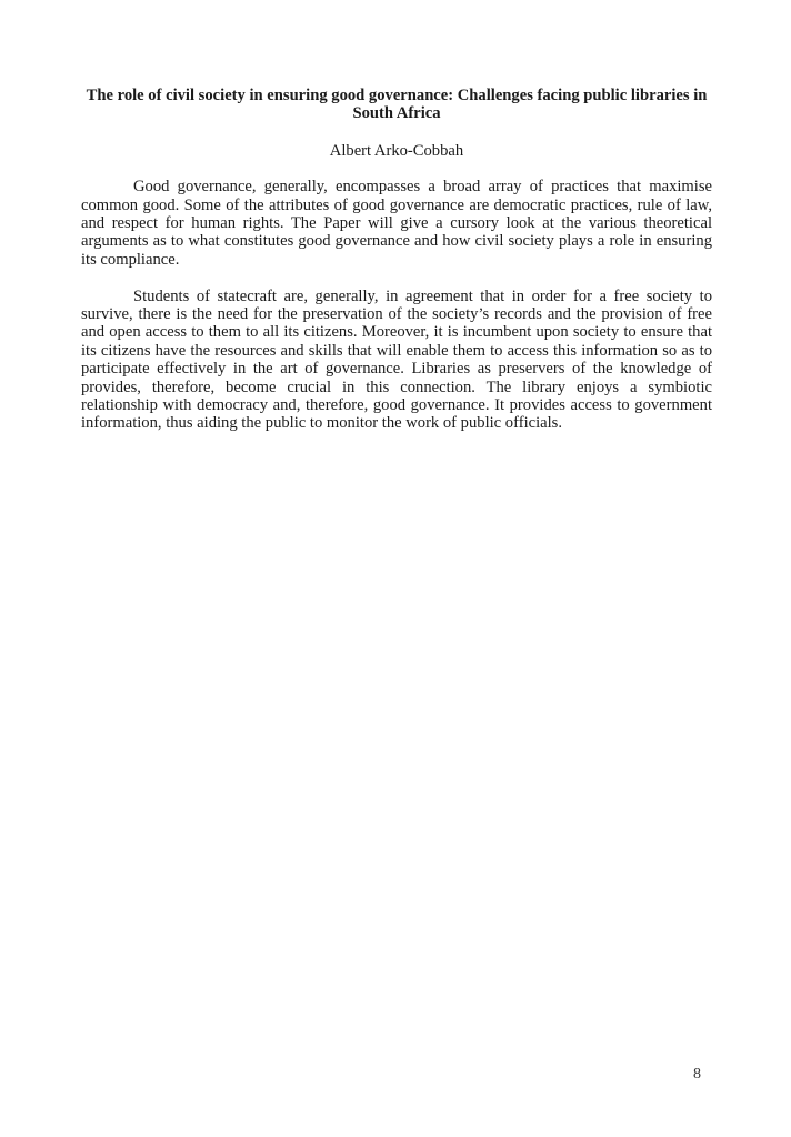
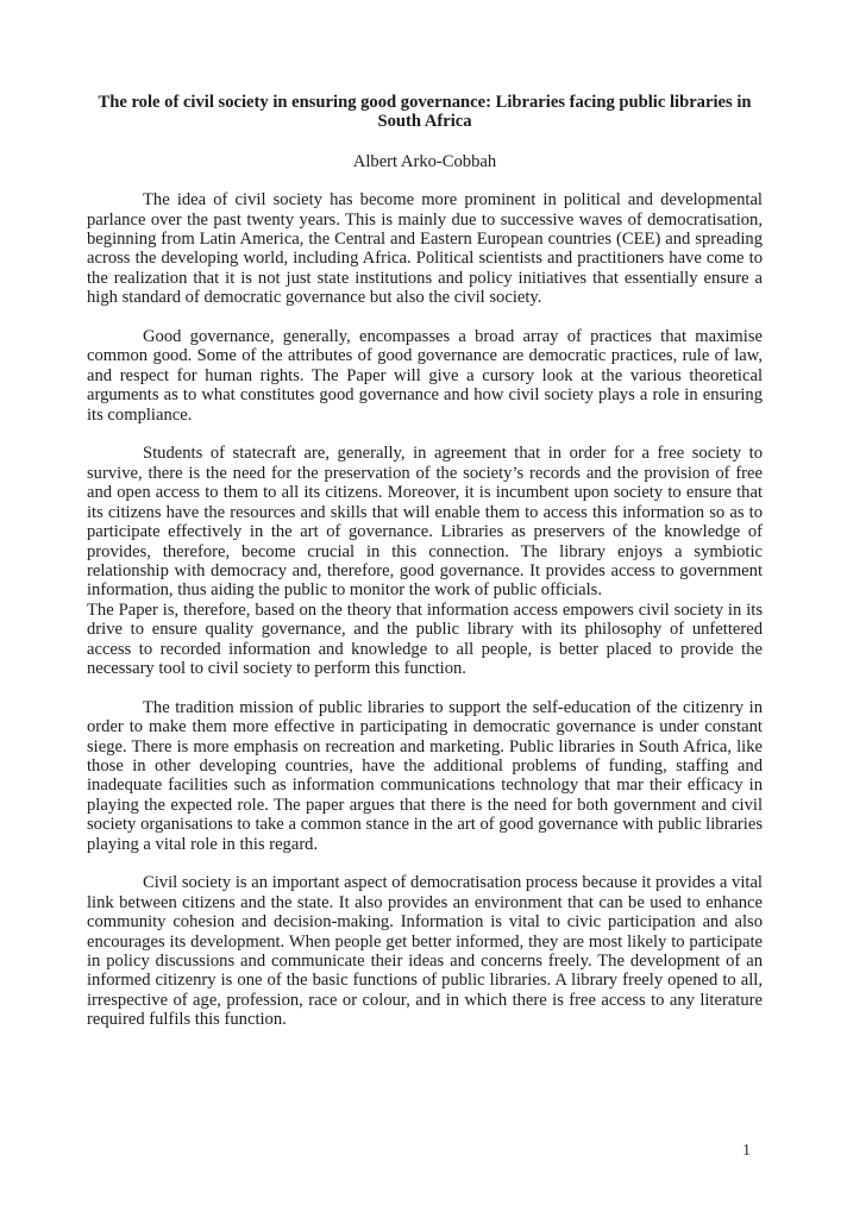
- The role of civil society in ensuring good governance: Challenges facing public libraries in South Africa
+ The role of civil society in ensuring good governance: Libraries facing public libraries in South Africa
  Albert Arko-Cobbah
+ The idea of civil society has become more prominent in political and developmental parlance over the past twenty years. This is mainly due to successive waves of democratisation, beginning from Latin America, the Central and Eastern European countries (CEE) and spreading across the developing world, including Africa. Political scientists and practitioners have come to the realization that it is not just state institutions and policy initiatives that essentially ensure a high standard of democratic governance but also the civil society.
  Good governance, generally, encompasses a broad array of practices that maximise common good. Some of the attributes of good governance are democratic practices, rule of law, and respect for human rights. The Paper will give a cursory look at the various theoretical arguments as to what constitutes good governance and how civil society plays a role in ensuring its compliance.
  Students of statecraft are, generally, in agreement that in order for a free society to survive, there is the need for the preservation of the society’s records and the provision of free and open access to them to all its citizens. Moreover, it is incumbent upon society to ensure that its citizens have the resources and skills that will enable them to access this information so as to participate effectively in the art of governance. Libraries as preservers of the knowledge of provides, therefore, become crucial in this connection. The library enjoys a symbiotic relationship with democracy and, therefore, good governance. It provides access to government information, thus aiding the public to monitor the work of public officials.
+ The Paper is, therefore, based on the theory that information access empowers civil society in its drive to ensure quality governance, and the public library with its philosophy of unfettered access to recorded information and knowledge to all people, is better placed to provide the necessary tool to civil society to perform this function.
+ The tradition mission of public libraries to support the self-education of the citizenry in order to make them more effective in participating in democratic governance is under constant siege. There is more emphasis on recreation and marketing. Public libraries in South Africa, like those in other developing countries, have the additional problems of funding, staffing and inadequate facilities such as information communications technology that mar their efficacy in playing the expected role. The paper argues that there is the need for both government and civil society organisations to take a common stance in the art of good governance with public libraries playing a vital role in this regard.
+ Civil society is an important aspect of democratisation process because it provides a vital link between citizens and the state. It also provides an environment that can be used to enhance community cohesion and decision-making. Information is vital to civic participation and also encourages its development. When people get better informed, they are most likely to participate in policy discussions and communicate their ideas and concerns freely. The development of an informed citizenry is one of the basic functions of public libraries. A library freely opened to all, irrespective of age, profession, race or colour, and in which there is free access to any literature required fulfils this function.
- 8
+ 1
